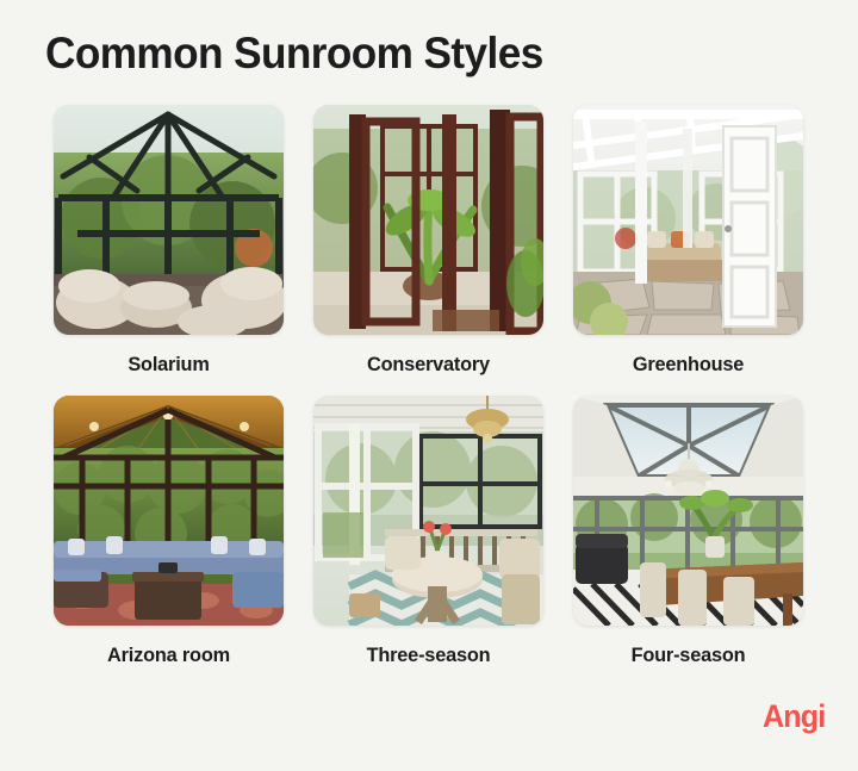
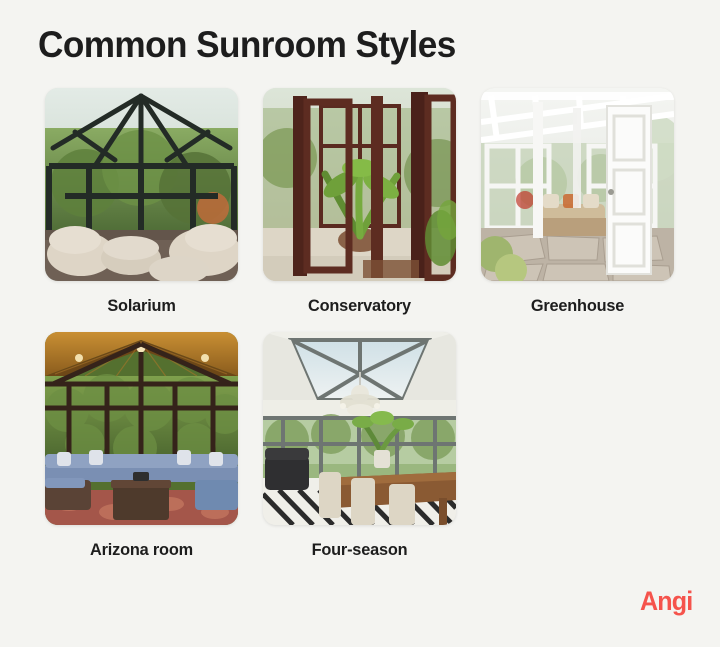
  Common Sunroom Styles
  Solarium
  Conservatory
  Greenhouse
  Arizona room
- Three-season
  Four-season
  Angi
